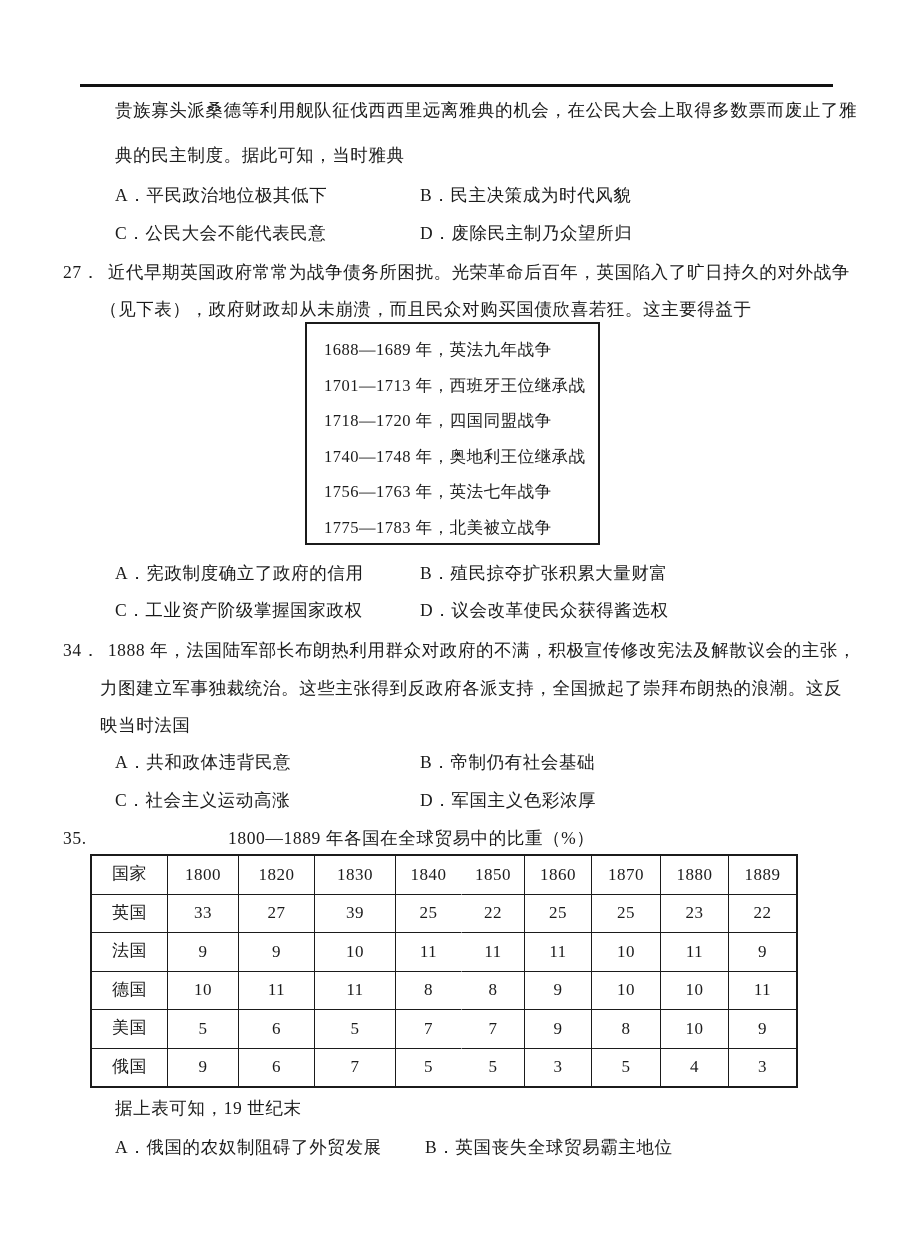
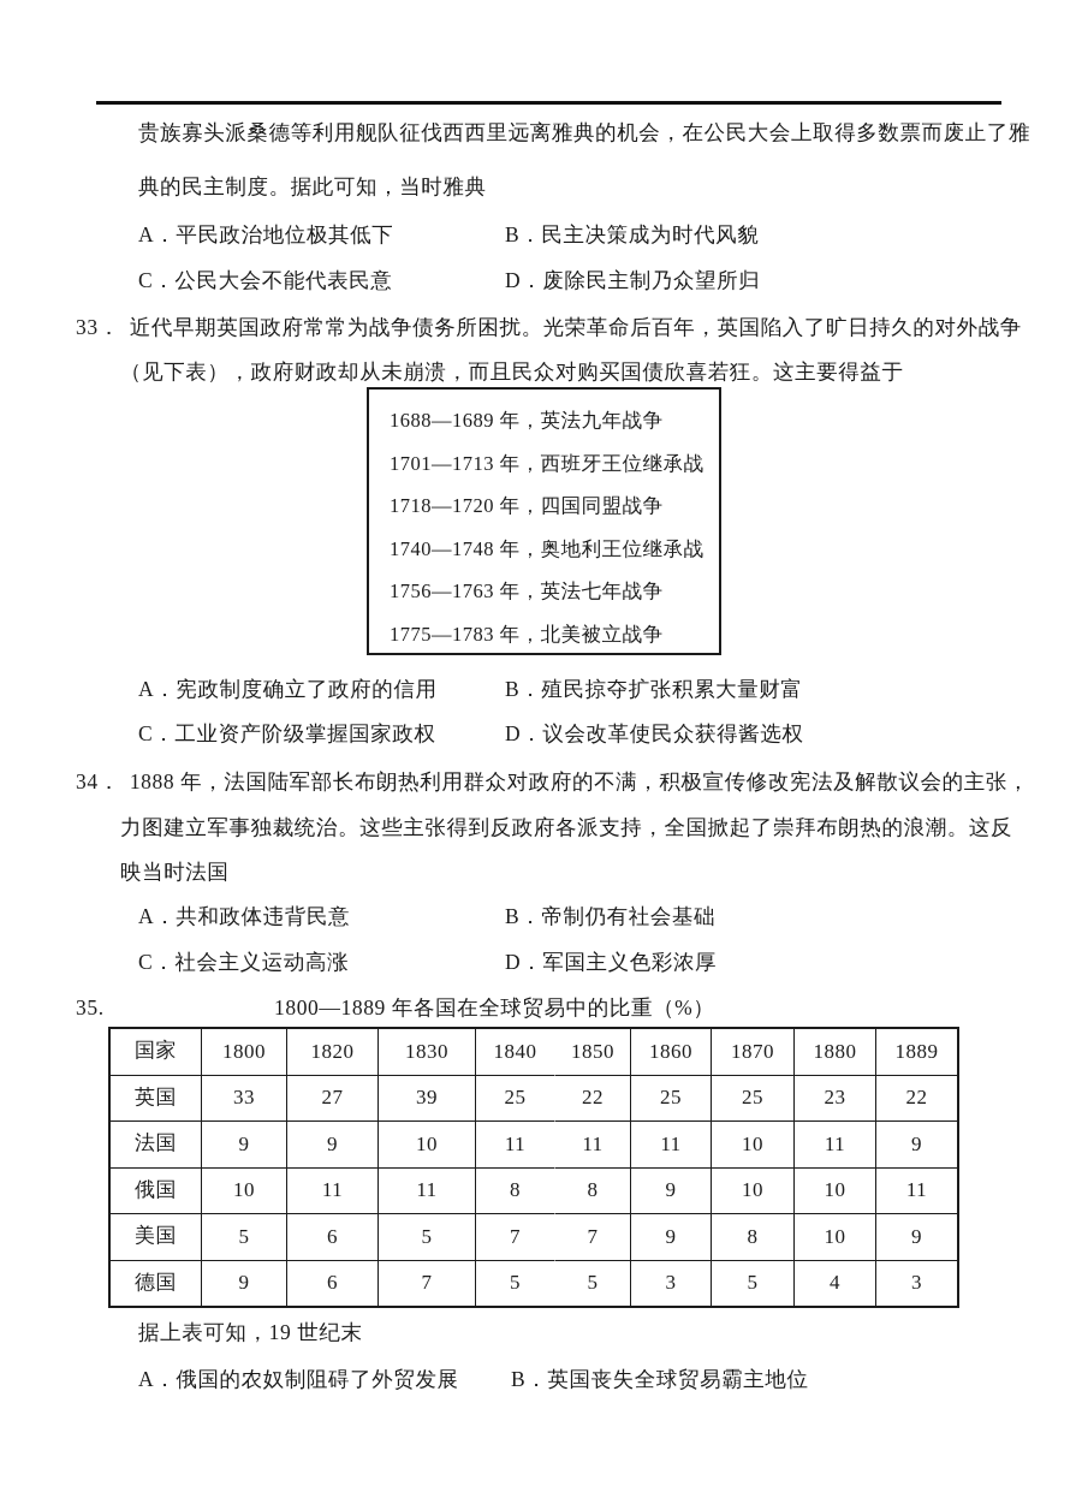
  贵族寡头派桑德等利用舰队征伐西西里远离雅典的机会，在公民大会上取得多数票而废止了雅
  典的民主制度。据此可知，当时雅典
  A．平民政治地位极其低下
  B．民主决策成为时代风貌
  C．公民大会不能代表民意
  D．废除民主制乃众望所归
- 27． 近代早期英国政府常常为战争债务所困扰。光荣革命后百年，英国陷入了旷日持久的对外战争
+ 33． 近代早期英国政府常常为战争债务所困扰。光荣革命后百年，英国陷入了旷日持久的对外战争
  （见下表），政府财政却从未崩溃，而且民众对购买国债欣喜若狂。这主要得益于
  1688—1689 年，英法九年战争
  1701—1713 年，西班牙王位继承战
  1718—1720 年，四国同盟战争
  1740—1748 年，奥地利王位继承战
  1756—1763 年，英法七年战争
  1775—1783 年，北美被立战争
  A．宪政制度确立了政府的信用
  B．殖民掠夺扩张积累大量财富
  C．工业资产阶级掌握国家政权
  D．议会改革使民众获得酱选权
  34． 1888 年，法国陆军部长布朗热利用群众对政府的不满，积极宣传修改宪法及解散议会的主张，
  力图建立军事独裁统治。这些主张得到反政府各派支持，全国掀起了崇拜布朗热的浪潮。这反
  映当时法国
  A．共和政体违背民意
  B．帝制仍有社会基础
  C．社会主义运动高涨
  D．军国主义色彩浓厚
  35.
  1800—1889 年各国在全球贸易中的比重（%）
  国家	1800	1820	1830	1840	1850	1860	1870	1880	1889
  英国	33	27	39	25	22	25	25	23	22
  法国	9	9	10	11	11	11	10	11	9
- 德国	10	11	11	8	8	9	10	10	11
+ 俄国	10	11	11	8	8	9	10	10	11
  美国	5	6	5	7	7	9	8	10	9
- 俄国	9	6	7	5	5	3	5	4	3
+ 德国	9	6	7	5	5	3	5	4	3
  据上表可知，19 世纪末
  A．俄国的农奴制阻碍了外贸发展
  B．英国丧失全球贸易霸主地位
